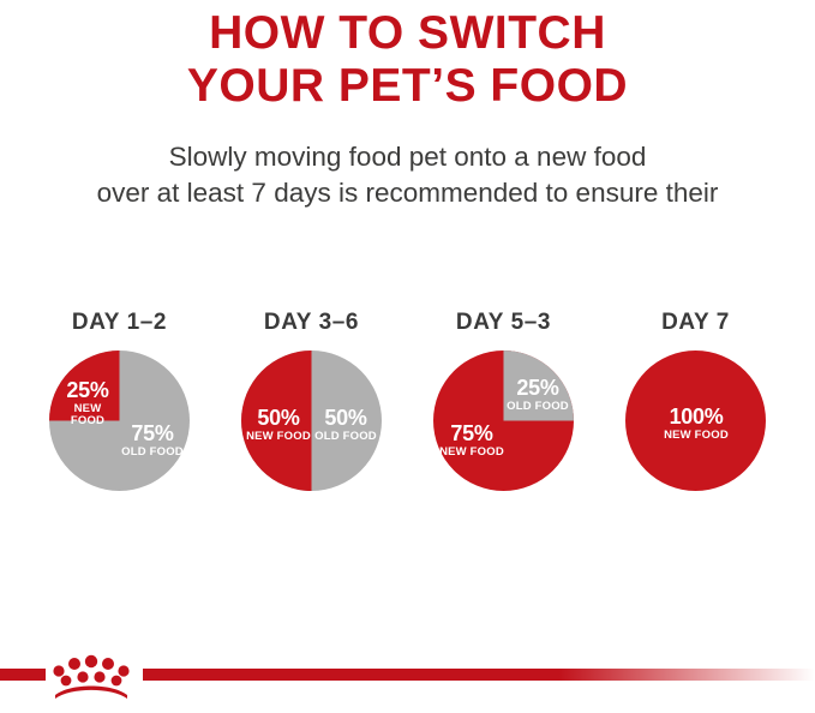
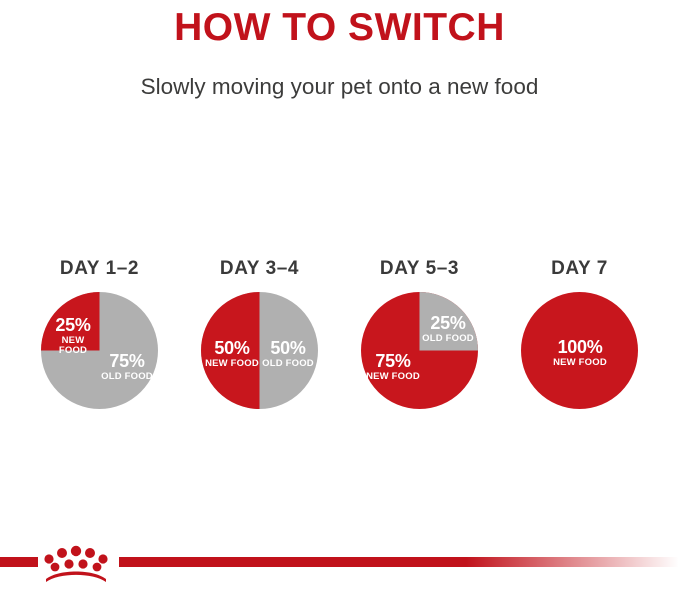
  HOW TO SWITCH
- YOUR PET’S FOOD
- Slowly moving food pet onto a new food
+ Slowly moving your pet onto a new food
- over at least 7 days is recommended to ensure their
  DAY 1–2
  25%
  NEW FOOD
  75%
  OLD FOOD
- DAY 3–6
+ DAY 3–4
  50%
  NEW FOOD
  50%
  OLD FOOD
  DAY 5–3
  25%
  OLD FOOD
  75%
  NEW FOOD
  DAY 7
  100%
  NEW FOOD
